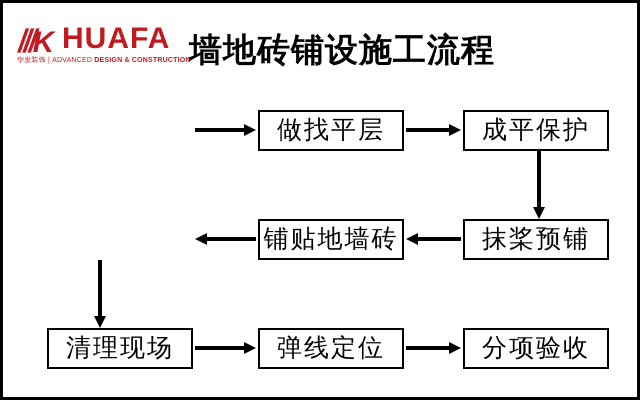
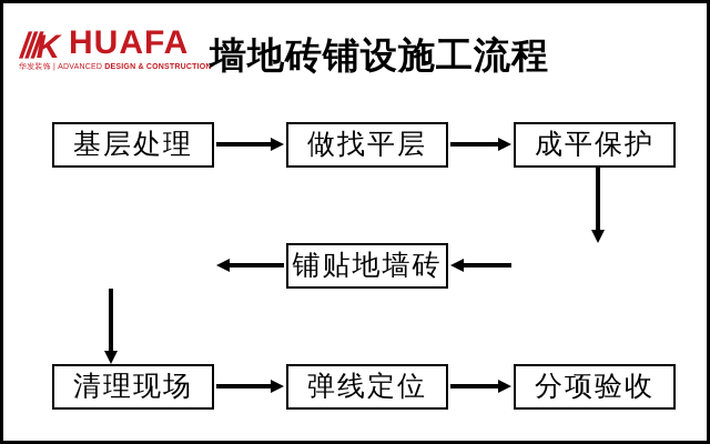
  K
  HUAFA
  墙地砖铺设施工流程
+ 基层处理
  做找平层
  成平保护
- 抹桨预铺
  铺贴地墙砖
  清理现场
  弹线定位
  分项验收
